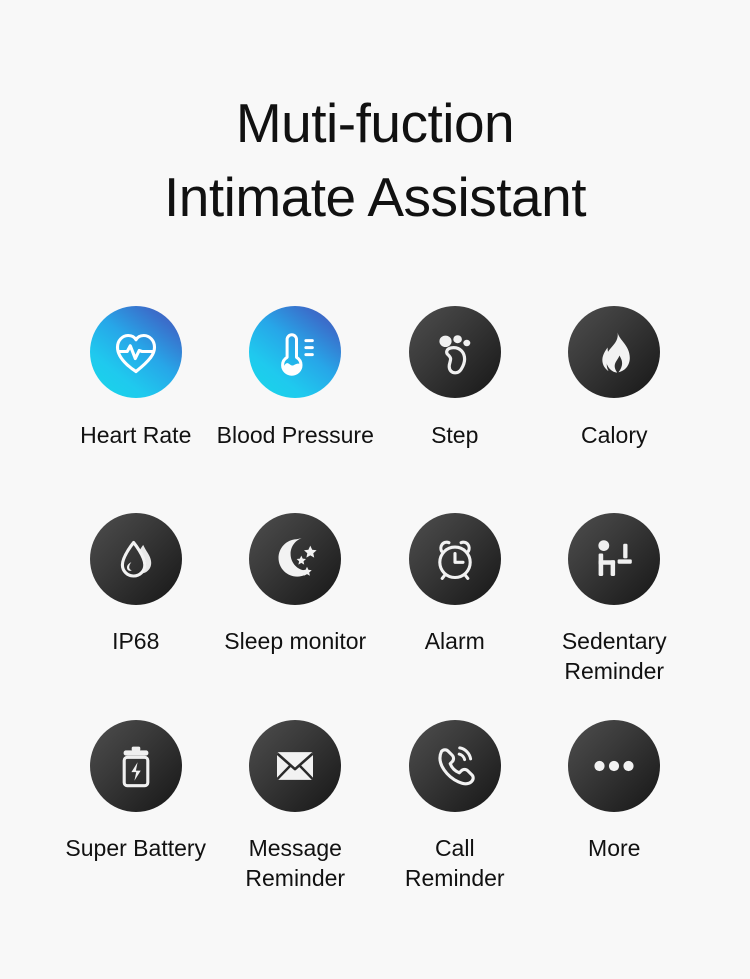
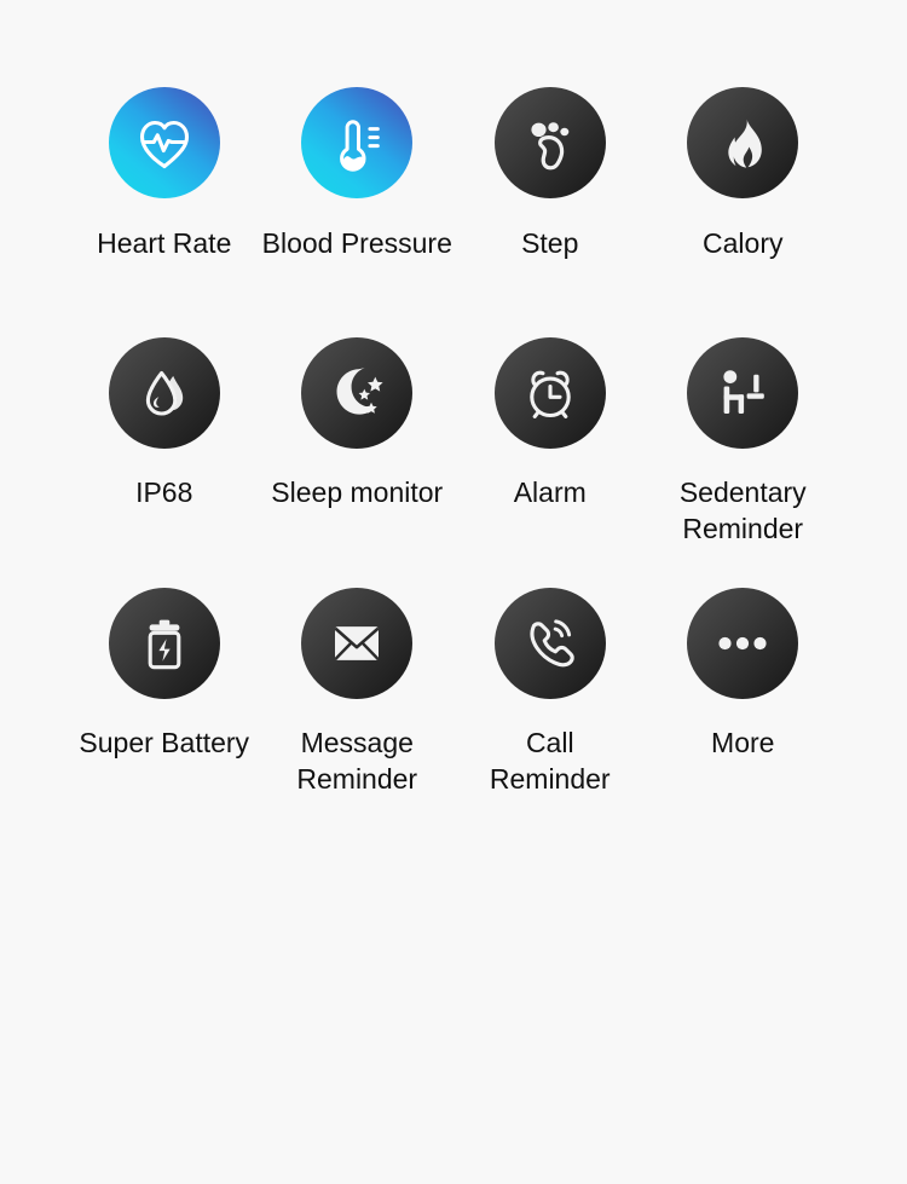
- Muti-fuction
- Intimate Assistant
  Heart Rate
  Blood Pressure
  Step
  Calory
  IP68
  Sleep monitor
  Alarm
  Sedentary
  Reminder
  Super Battery
  Message
  Reminder
  Call
  Reminder
  More
